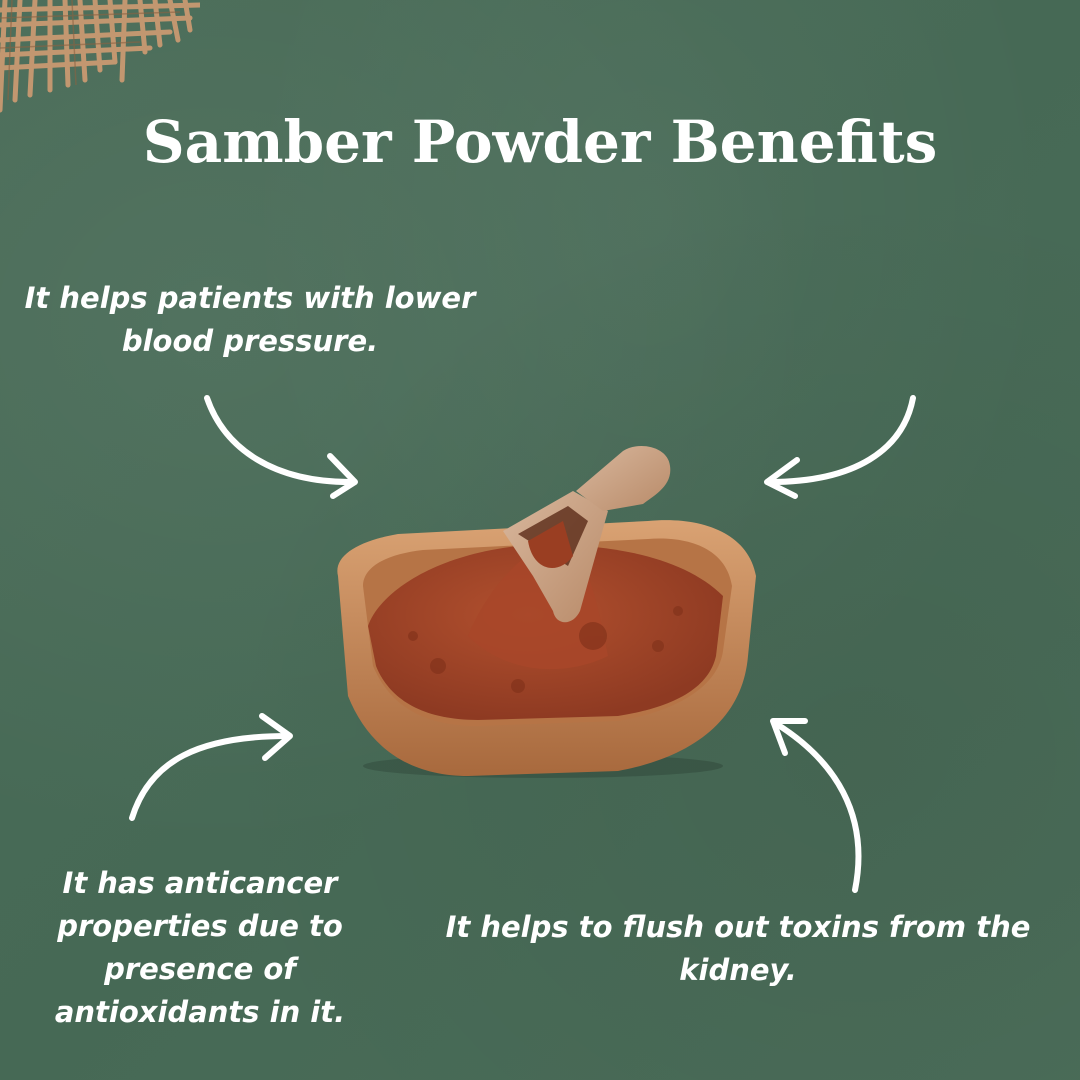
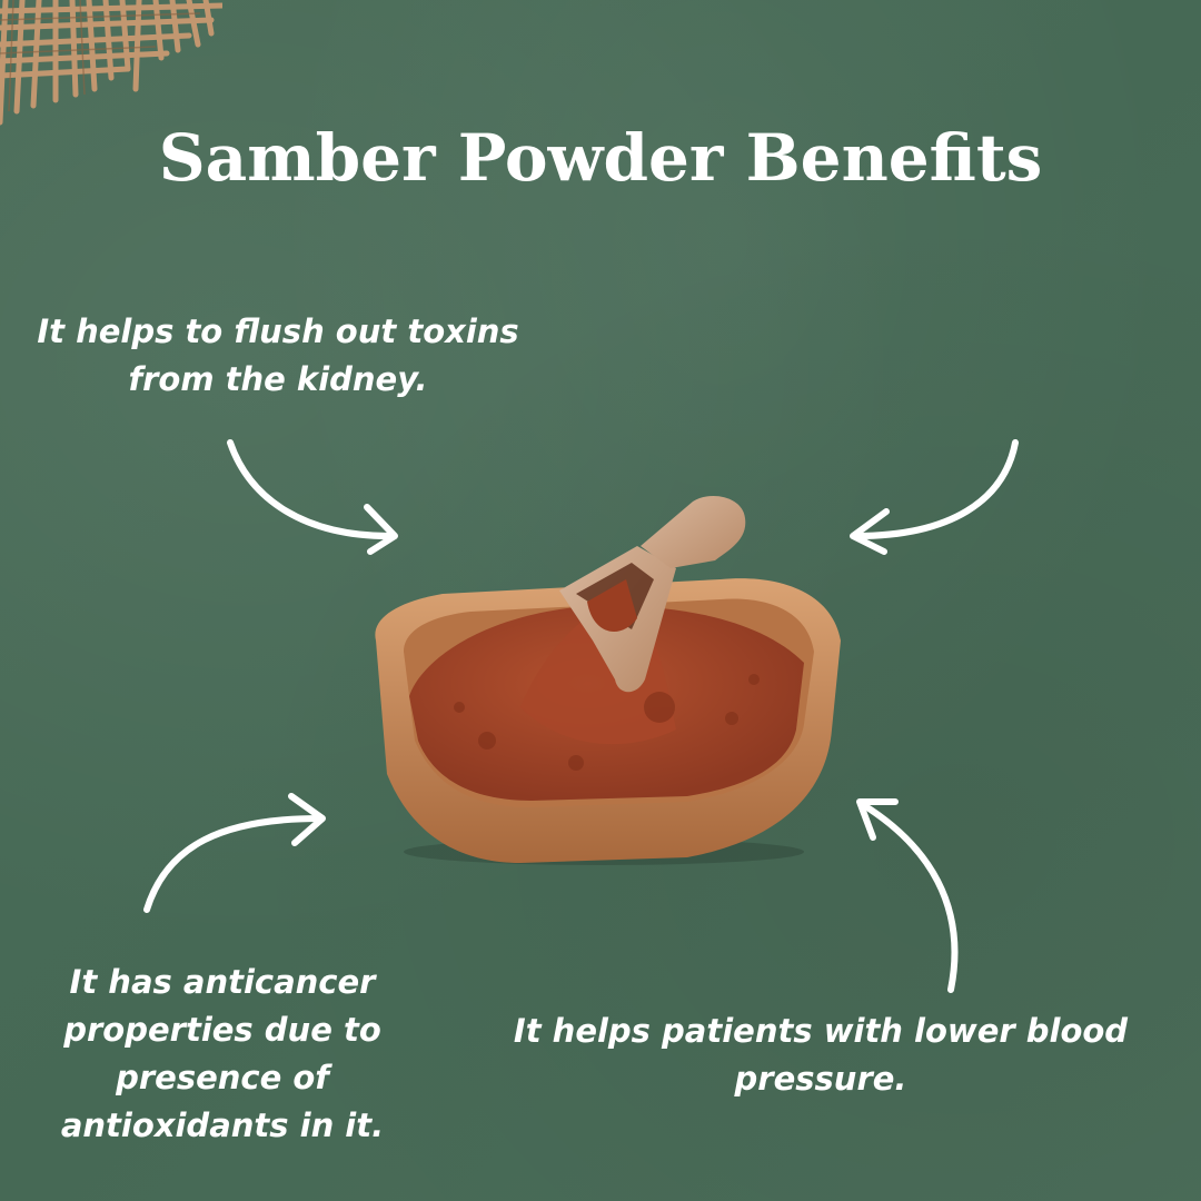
  Samber Powder Benefits
- It helps patients with lower blood pressure.
+ It helps to flush out toxins from the kidney.
  It has anticancer properties due to presence of antioxidants in it.
- It helps to flush out toxins from the kidney.
+ It helps patients with lower blood pressure.
